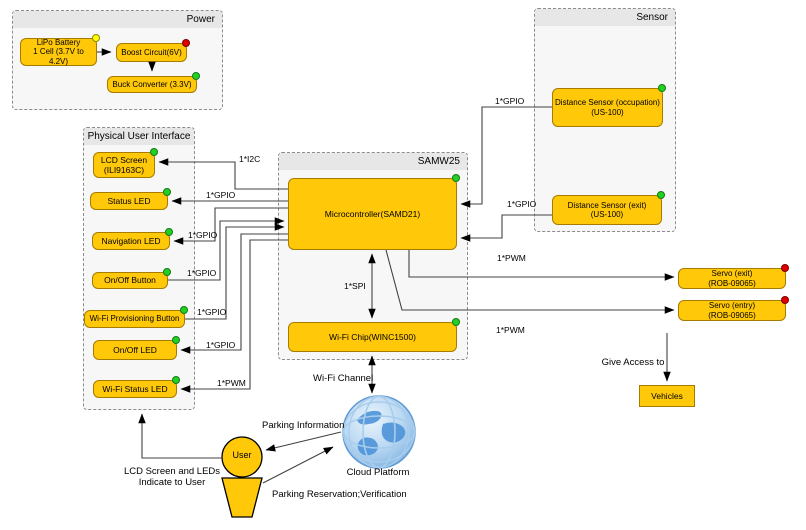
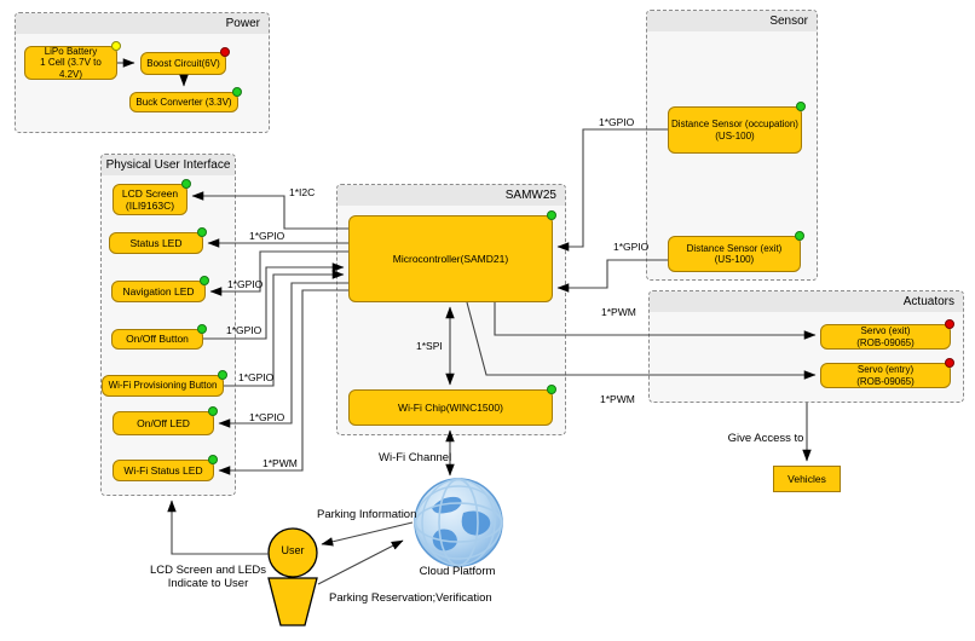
  Power
  Physical User Interface
  SAMW25
  Sensor
+ Actuators
  LiPo Battery
  1 Cell (3.7V to 4.2V)
  Boost Circuit(6V)
  Buck Converter (3.3V)
  LCD Screen
  (ILI9163C)
  Status LED
  Navigation LED
  On/Off Button
  Wi-Fi Provisioning Button
  On/Off LED
  Wi-Fi Status LED
  Microcontroller(SAMD21)
  Wi-Fi Chip(WINC1500)
  Distance Sensor (occupation)
  (US-100)
  Distance Sensor (exit)
  (US-100)
  Servo (exit)
  (ROB-09065)
  Servo (entry)
  (ROB-09065)
  Vehicles
  User
  Cloud Platform
  1*I2C
  1*GPIO
  1*GPIO
  1*GPIO
  1*GPIO
  1*GPIO
  1*PWM
  1*GPIO
  1*GPIO
  1*PWM
  1*PWM
  1*SPI
  Wi-Fi Channel
  Give Access to
  Parking Information
  Parking Reservation;Verification
  LCD Screen and LEDs
  Indicate to User
